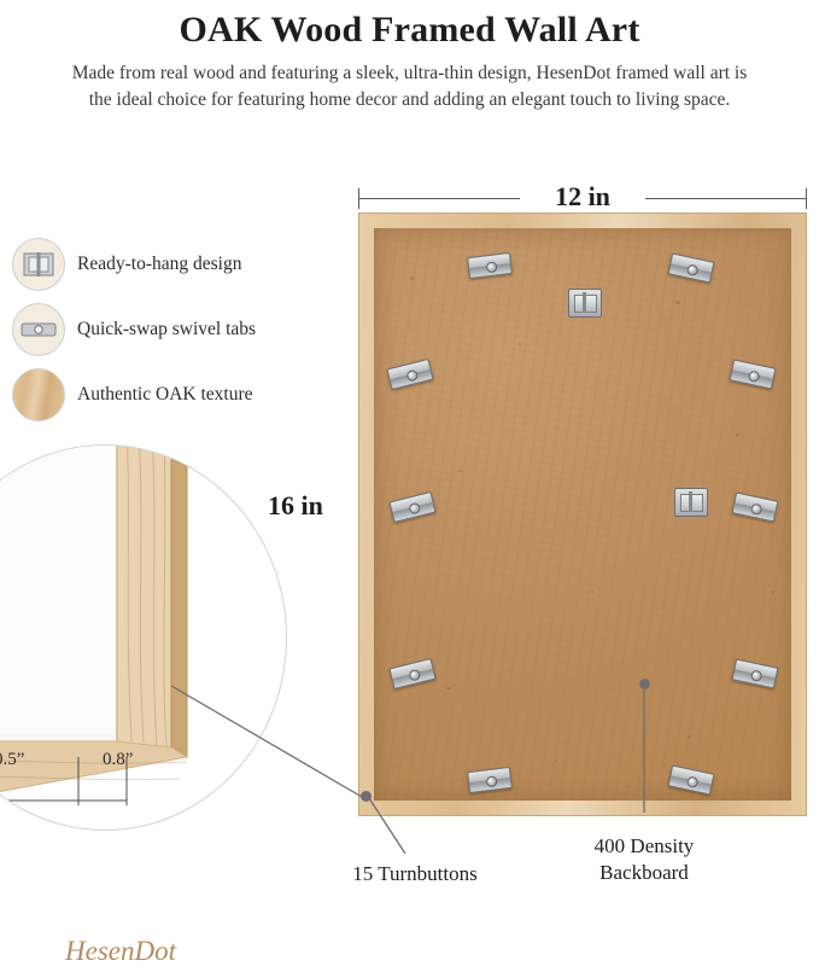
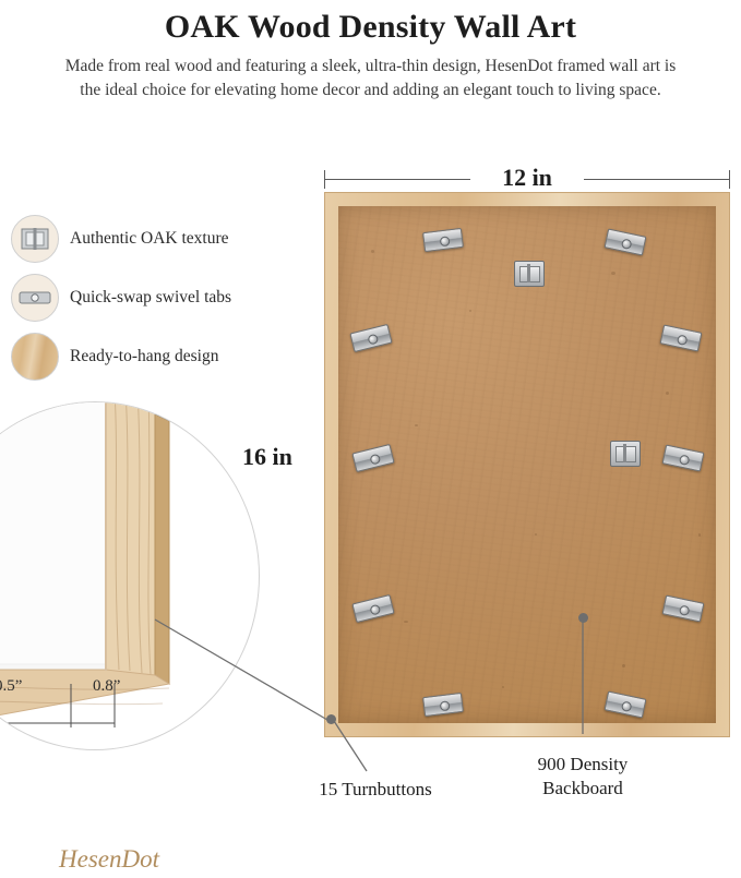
- OAK Wood Framed Wall Art
+ OAK Wood Density Wall Art
- Made from real wood and featuring a sleek, ultra-thin design, HesenDot framed wall art is the ideal choice for featuring home decor and adding an elegant touch to living space.
+ Made from real wood and featuring a sleek, ultra-thin design, HesenDot framed wall art is the ideal choice for elevating home decor and adding an elegant touch to living space.
- Ready-to-hang design
+ Authentic OAK texture
  Quick-swap swivel tabs
- Authentic OAK texture
+ Ready-to-hang design
  12 in
  16 in
  .5”
  0.8”
  15 Turnbuttons
- 400 Density
+ 900 Density
  Backboard
  HesenDot
